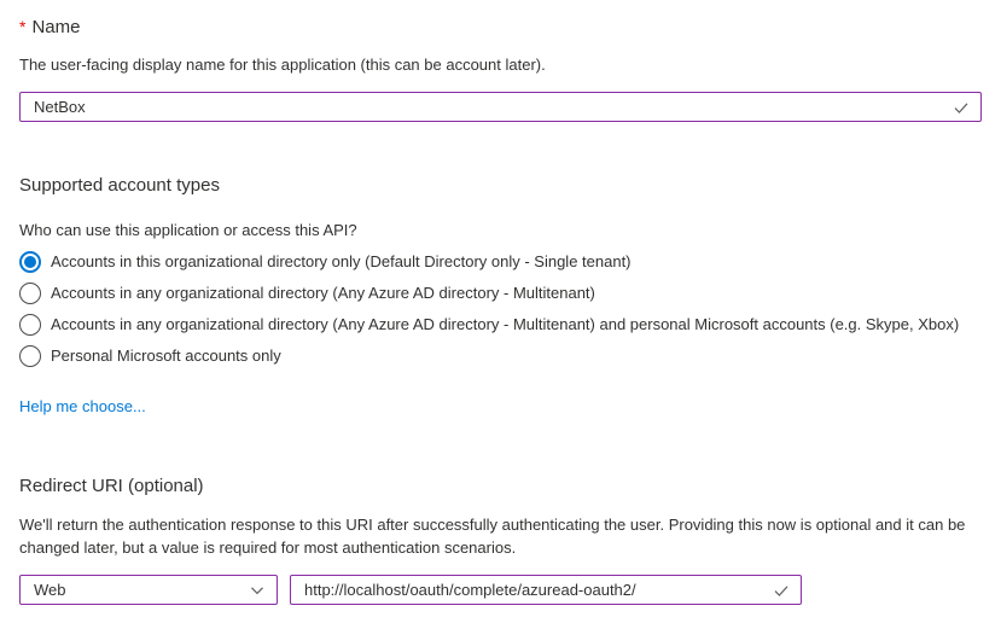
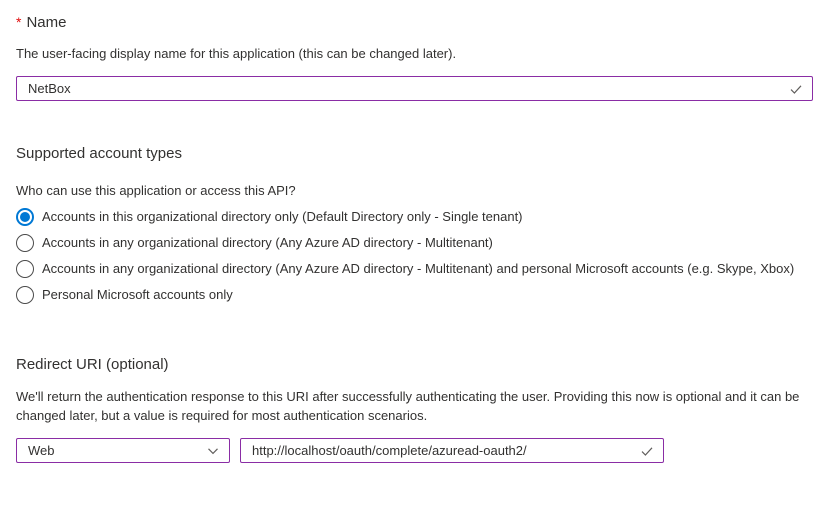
  * Name
- The user-facing display name for this application (this can be account later).
+ The user-facing display name for this application (this can be changed later).
  NetBox
  Supported account types
  Who can use this application or access this API?
  Accounts in this organizational directory only (Default Directory only - Single tenant)
  Accounts in any organizational directory (Any Azure AD directory - Multitenant)
  Accounts in any organizational directory (Any Azure AD directory - Multitenant) and personal Microsoft accounts (e.g. Skype, Xbox)
  Personal Microsoft accounts only
- Help me choose...
  Redirect URI (optional)
  We'll return the authentication response to this URI after successfully authenticating the user. Providing this now is optional and it can be changed later, but a value is required for most authentication scenarios.
  Web
  http://localhost/oauth/complete/azuread-oauth2/
